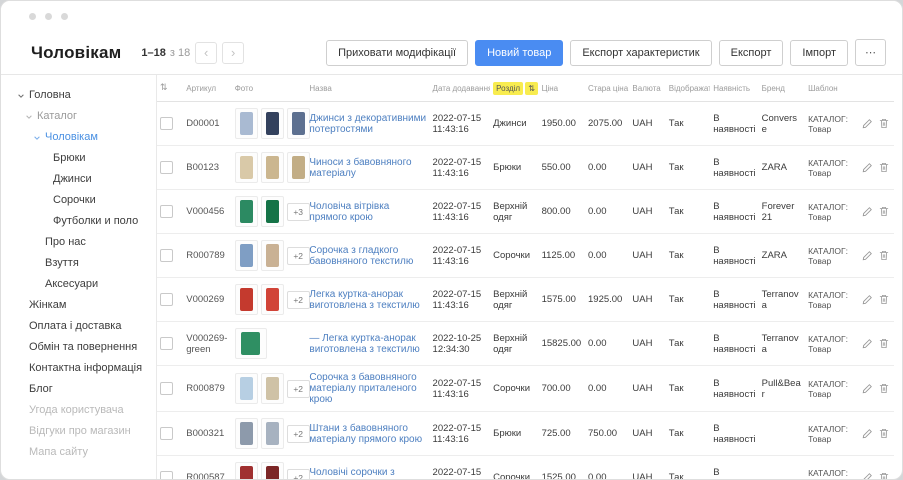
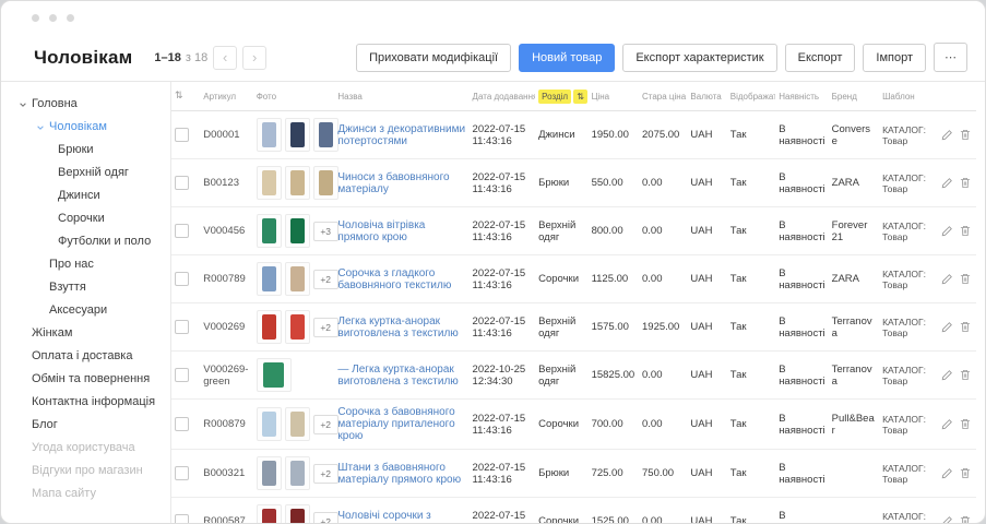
  Чоловікам
  1–18
  з 18
  ‹
  ›
  Приховати модифікації
  Новий товар
  Експорт характеристик
  Експорт
  Імпорт
  ⋯
  Головна
- Каталог
  Чоловікам
  Брюки
+ Верхній одяг
  Джинси
  Сорочки
  Футболки и поло
  Про нас
  Взуття
  Аксесуари
  Жінкам
  Оплата і доставка
  Обмін та повернення
  Контактна інформація
  Блог
  Угода користувача
  Відгуки про магазин
  Мапа сайту
  ⇅	Артикул	Фото	Назва	Дата додаванн	Розділ ⇅	Ціна	Стара ціна	Валюта	Відображат	Наявність	Бренд	Шаблон
  	D00001		Джинси з декоративними потертостями	2022-07-15 11:43:16	Джинси	1950.00	2075.00	UAH	Так	В наявності	Converse	КАТАЛОГ: Товар
  	B00123		Чиноси з бавовняного матеріалу	2022-07-15 11:43:16	Брюки	550.00	0.00	UAH	Так	В наявності	ZARA	КАТАЛОГ: Товар
  	V000456	+3	Чоловіча вітрівка прямого крою	2022-07-15 11:43:16	Верхній одяг	800.00	0.00	UAH	Так	В наявності	Forever 21	КАТАЛОГ: Товар
  	R000789	+2	Сорочка з гладкого бавовняного текстилю	2022-07-15 11:43:16	Сорочки	1125.00	0.00	UAH	Так	В наявності	ZARA	КАТАЛОГ: Товар
  	V000269	+2	Легка куртка-анорак виготовлена з текстилю	2022-07-15 11:43:16	Верхній одяг	1575.00	1925.00	UAH	Так	В наявності	Terranova	КАТАЛОГ: Товар
  	V000269-green		— Легка куртка-анорак виготовлена з текстилю	2022-10-25 12:34:30	Верхній одяг	15825.00	0.00	UAH	Так	В наявності	Terranova	КАТАЛОГ: Товар
  	R000879	+2	Сорочка з бавовняного матеріалу приталеного крою	2022-07-15 11:43:16	Сорочки	700.00	0.00	UAH	Так	В наявності	Pull&Bear	КАТАЛОГ: Товар
  	B000321	+2	Штани з бавовняного матеріалу прямого крою	2022-07-15 11:43:16	Брюки	725.00	750.00	UAH	Так	В наявності		КАТАЛОГ: Товар
